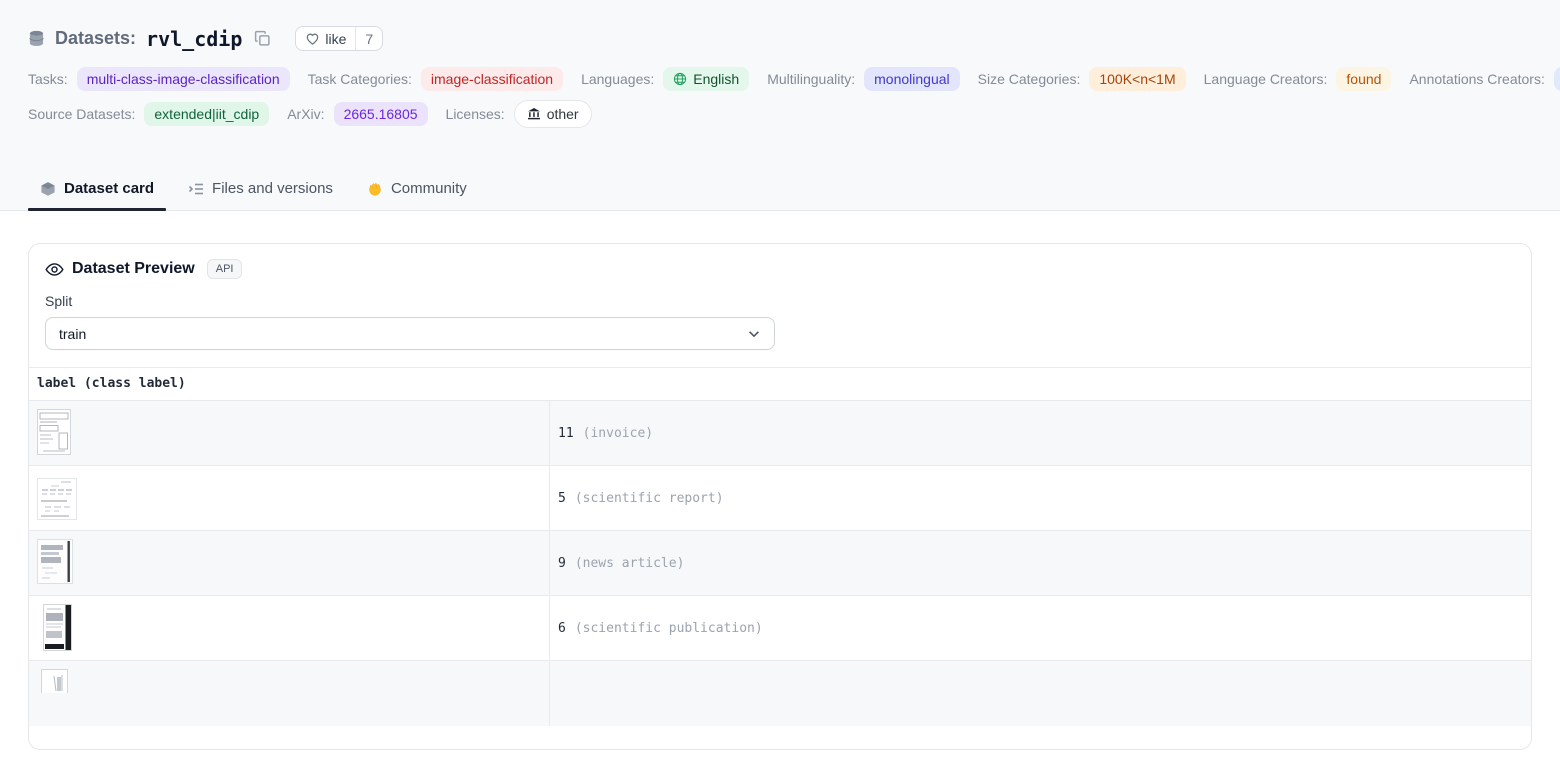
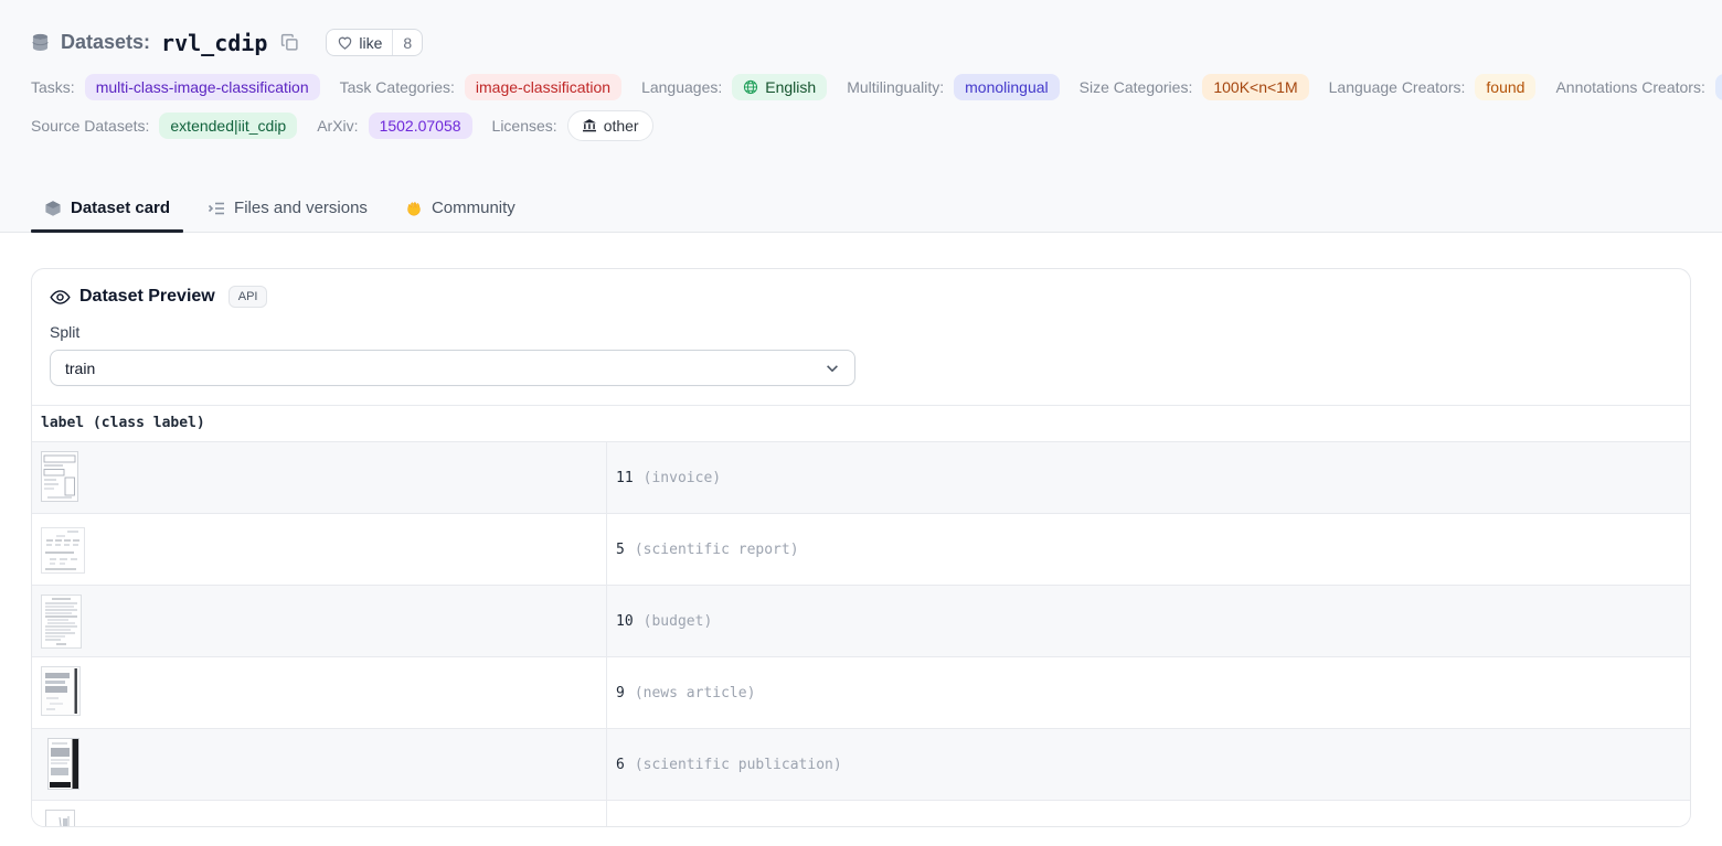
  Datasets:
  rvl_cdip
  like
- 7
+ 8
  Tasks:
  multi-class-image-classification
  Task Categories:
  image-classification
  Languages:
  English
  Multilinguality:
  monolingual
  Size Categories:
  100K<n<1M
  Language Creators:
  found
  Annotations Creators:
  Source Datasets:
  extended|iit_cdip
  ArXiv:
- 2665.16805
+ 1502.07058
  Licenses:
  other
  Dataset card
  Files and versions
  Community
  Dataset Preview
  API
  Split
  train
  label (class label)
  11
  (invoice)
  5
  (scientific report)
+ 10
+ (budget)
  9
  (news article)
  6
  (scientific publication)
